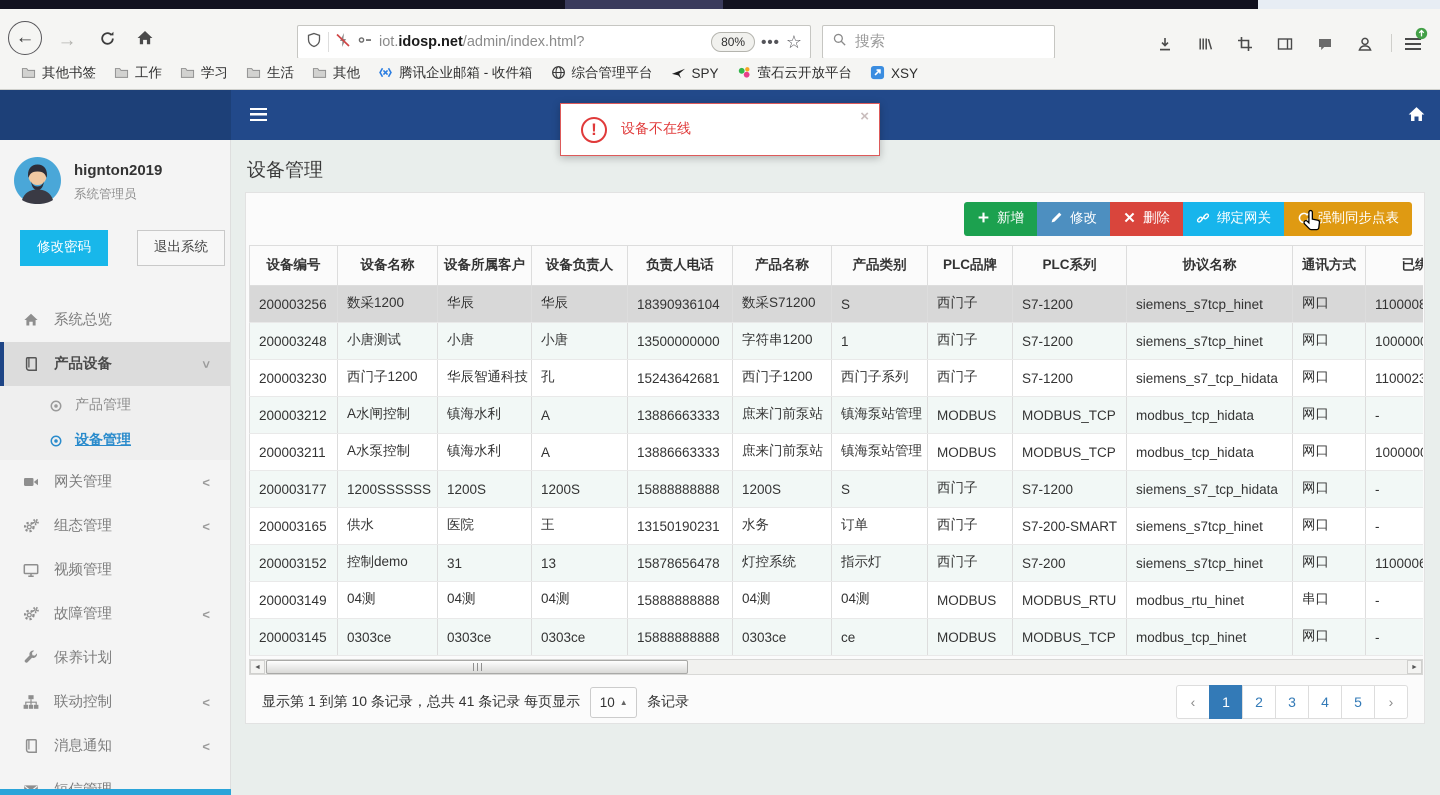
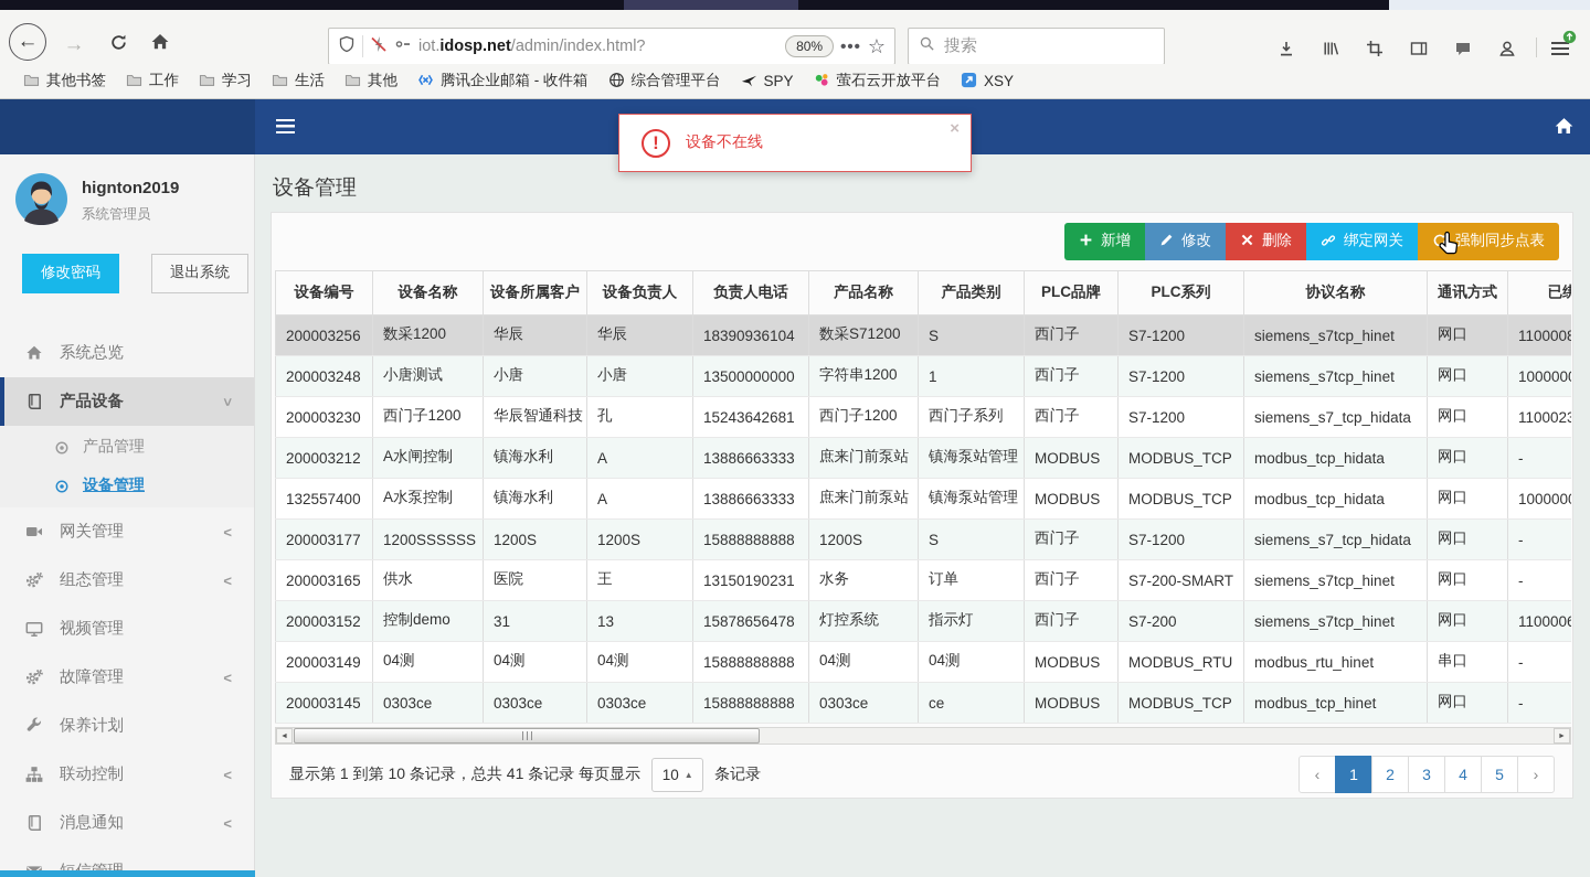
  ←
  →
  iot.idosp.net/admin/index.html?
  80%
  •••
  ☆
  搜索
  其他书签
  工作
  学习
  生活
  其他
  腾讯企业邮箱 - 收件箱
  综合管理平台
  SPY
  萤石云开放平台
  XSY
  !
  设备不在线
  ×
  hignton2019
  系统管理员
  修改密码
  退出系统
  系统总览
  产品设备
  产品管理
  设备管理
  网关管理
  <
  组态管理
  <
  视频管理
  故障管理
  <
  保养计划
  联动控制
  <
  消息通知
  <
  设备管理
  新增
  修改
  删除
  绑定网关
  强制同步点表
  设备编号	设备名称	设备所属客户	设备负责人	负责人电话	产品名称	产品类别	PLC品牌	PLC系列	协议名称	通讯方式	已绑
  200003256	数采1200	华辰	华辰	18390936104	数采S71200	S	西门子	S7-1200	siemens_s7tcp_hinet	网口	1100008
  200003248	小唐测试	小唐	小唐	13500000000	字符串1200	1	西门子	S7-1200	siemens_s7tcp_hinet	网口	100000
  200003230	西门子1200	华辰智通科技	孔	15243642681	西门子1200	西门子系列	西门子	S7-1200	siemens_s7_tcp_hidata	网口	1100023
  200003212	A水闸控制	镇海水利	A	13886663333	庶来门前泵站	镇海泵站管理	MODBUS	MODBUS_TCP	modbus_tcp_hidata	网口	-
- 200003211	A水泵控制	镇海水利	A	13886663333	庶来门前泵站	镇海泵站管理	MODBUS	MODBUS_TCP	modbus_tcp_hidata	网口	100000
+ 132557400	A水泵控制	镇海水利	A	13886663333	庶来门前泵站	镇海泵站管理	MODBUS	MODBUS_TCP	modbus_tcp_hidata	网口	100000
  200003177	1200SSSSSS	1200S	1200S	15888888888	1200S	S	西门子	S7-1200	siemens_s7_tcp_hidata	网口	-
  200003165	供水	医院	王	13150190231	水务	订单	西门子	S7-200-SMART	siemens_s7tcp_hinet	网口	-
  200003152	控制demo	31	13	15878656478	灯控系统	指示灯	西门子	S7-200	siemens_s7tcp_hinet	网口	1100006
  200003149	04测	04测	04测	15888888888	04测	04测	MODBUS	MODBUS_RTU	modbus_rtu_hinet	串口	-
  200003145	0303ce	0303ce	0303ce	15888888888	0303ce	ce	MODBUS	MODBUS_TCP	modbus_tcp_hinet	网口	-
  显示第 1 到第 10 条记录，总共 41 条记录 每页显示
  10
  ▲
  条记录
  ‹
  1
  2
  3
  4
  5
  ›
